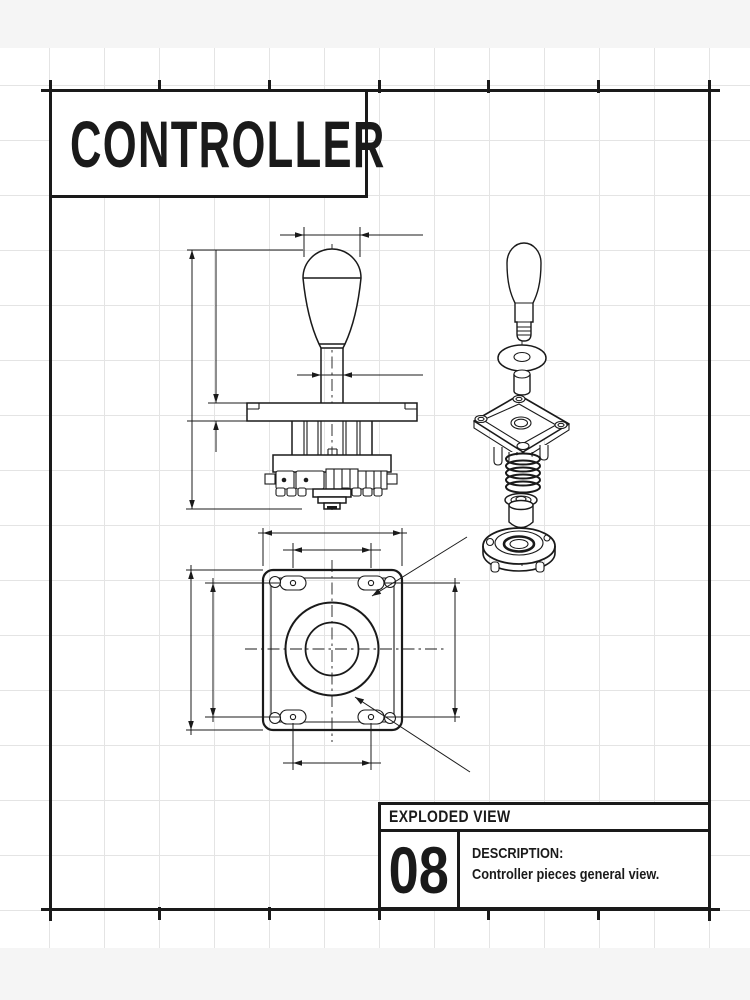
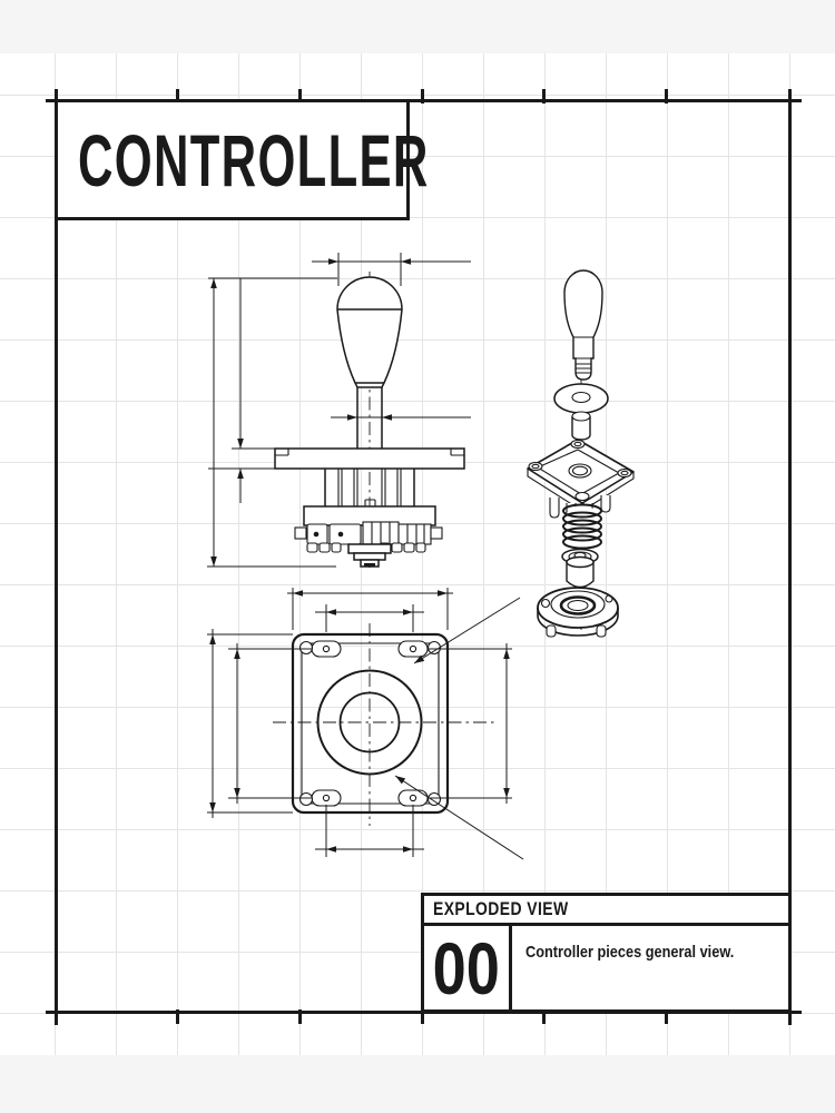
  CONTROLLER
  EXPLODED VIEW
- 08
+ 00
- DESCRIPTION:
  Controller pieces general view.
